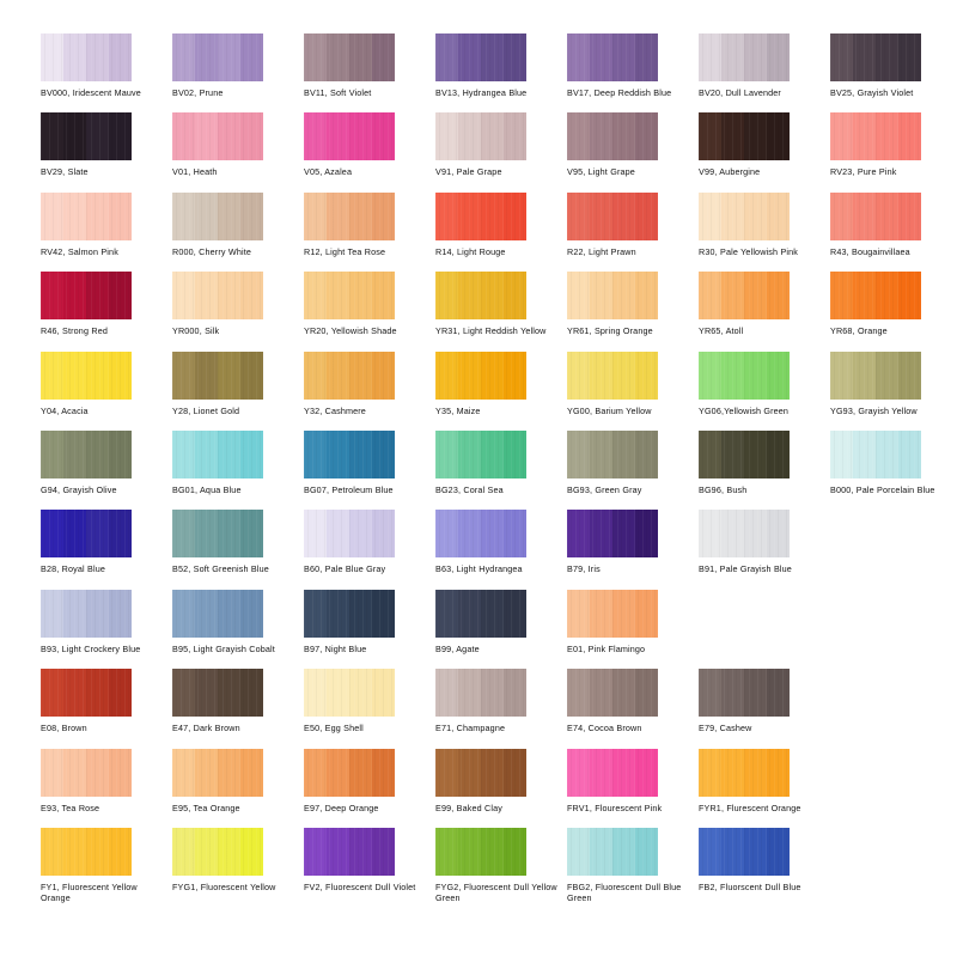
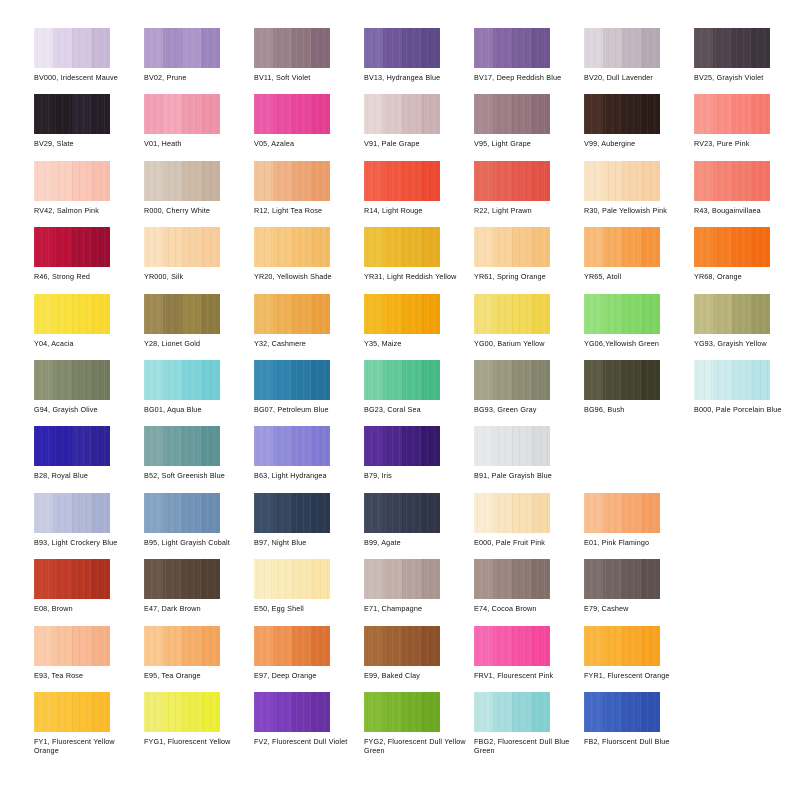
  BV000, Iridescent Mauve
  BV02, Prune
  BV11, Soft Violet
  BV13, Hydrangea Blue
  BV17, Deep Reddish Blue
  BV20, Dull Lavender
  BV25, Grayish Violet
  BV29, Slate
  V01, Heath
  V05, Azalea
  V91, Pale Grape
  V95, Light Grape
  V99, Aubergine
  RV23, Pure Pink
  RV42, Salmon Pink
  R000, Cherry White
  R12, Light Tea Rose
  R14, Light Rouge
  R22, Light Prawn
  R30, Pale Yellowish Pink
  R43, Bougainvillaea
  R46, Strong Red
  YR000, Silk
  YR20, Yellowish Shade
  YR31, Light Reddish Yellow
  YR61, Spring Orange
  YR65, Atoll
  YR68, Orange
  Y04, Acacia
  Y28, Lionet Gold
  Y32, Cashmere
  Y35, Maize
  YG00, Barium Yellow
  YG06,Yellowish Green
  YG93, Grayish Yellow
  G94, Grayish Olive
  BG01, Aqua Blue
  BG07, Petroleum Blue
  BG23, Coral Sea
  BG93, Green Gray
  BG96, Bush
  B000, Pale Porcelain Blue
  B28, Royal Blue
  B52, Soft Greenish Blue
- B60, Pale Blue Gray
  B63, Light Hydrangea
  B79, Iris
  B91, Pale Grayish Blue
  B93, Light Crockery Blue
  B95, Light Grayish Cobalt
  B97, Night Blue
  B99, Agate
+ E000, Pale Fruit Pink
  E01, Pink Flamingo
  E08, Brown
  E47, Dark Brown
  E50, Egg Shell
  E71, Champagne
  E74, Cocoa Brown
  E79, Cashew
  E93, Tea Rose
  E95, Tea Orange
  E97, Deep Orange
  E99, Baked Clay
  FRV1, Flourescent Pink
  FYR1, Flurescent Orange
  FY1, Fluorescent Yellow Orange
  FYG1, Fluorescent Yellow
  FV2, Fluorescent Dull Violet
  FYG2, Fluorescent Dull Yellow Green
  FBG2, Fluorescent Dull Blue Green
  FB2, Fluorscent Dull Blue
